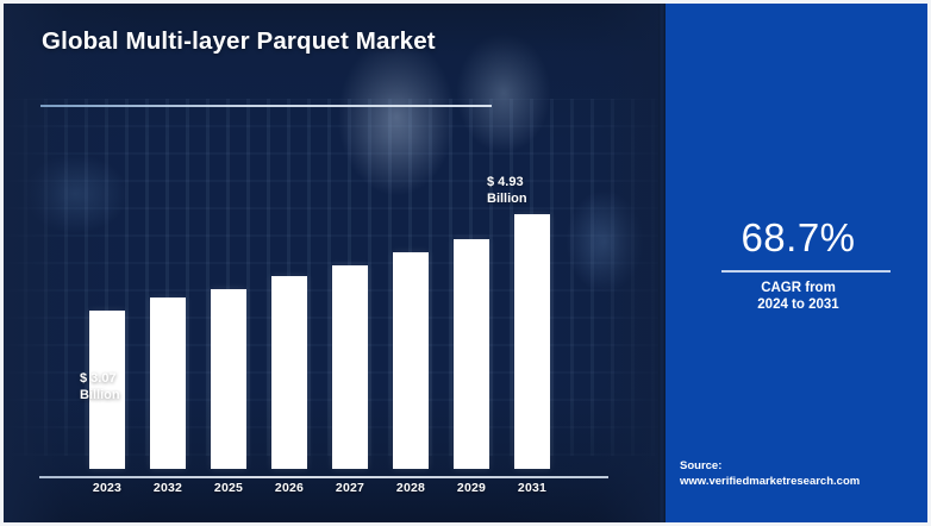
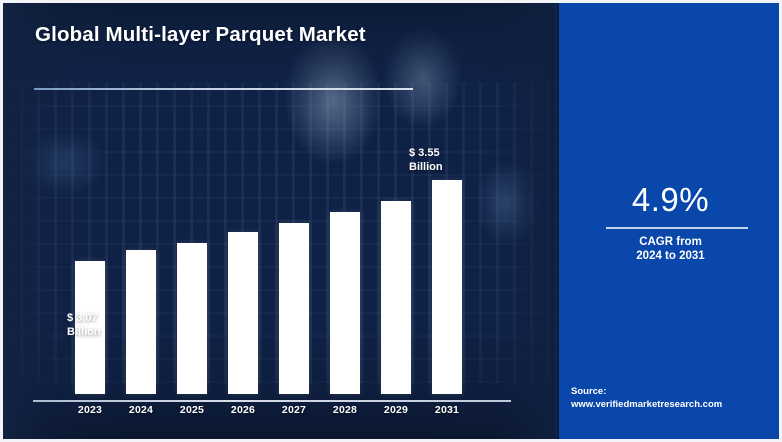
  Global Multi-layer Parquet Market
  2023
- 2032
+ 2024
  2025
  2026
  2027
  2028
  2029
  2031
  $ 3.07
  Billion
- $ 4.93
+ $ 3.55
  Billion
- 68.7%
+ 4.9%
  CAGR from
  2024 to 2031
  Source:
  www.verifiedmarketresearch.com
